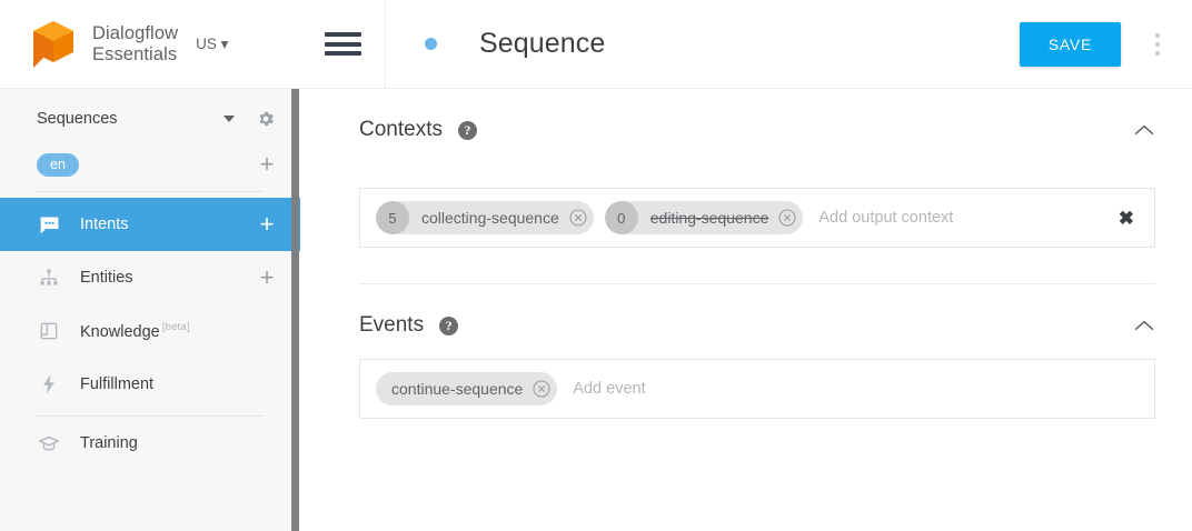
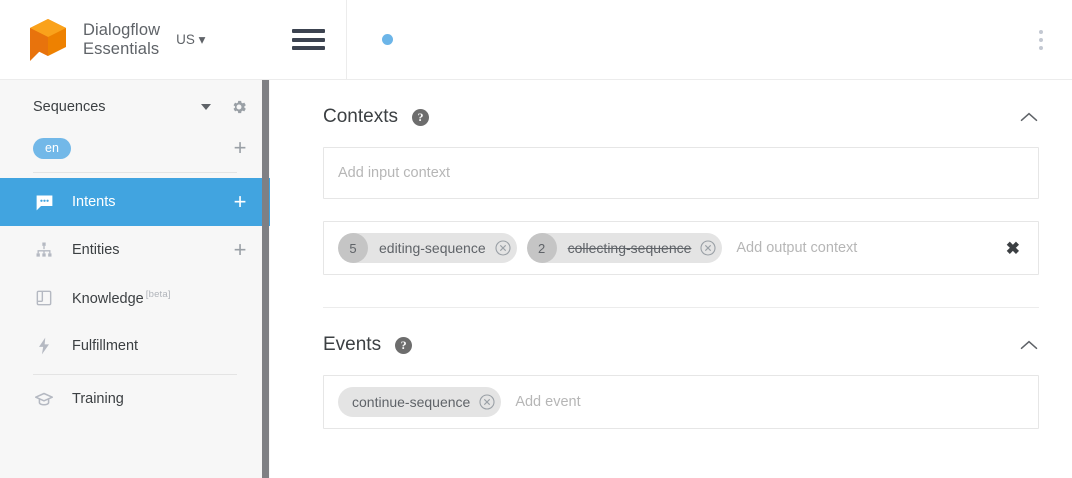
  Dialogflow
  Essentials
  US ▾
  Sequences
  en
  +
  Intents
  +
  Entities
  +
  Knowledge [beta]
  Fulfillment
  Training
- Sequence
- SAVE
  Contexts
  ?
+ Add input context
  5
- collecting-sequence
+ editing-sequence
- 0
+ 2
- editing-sequence
+ collecting-sequence
  Add output context
  ✖
  Events
  ?
  continue-sequence
  Add event
